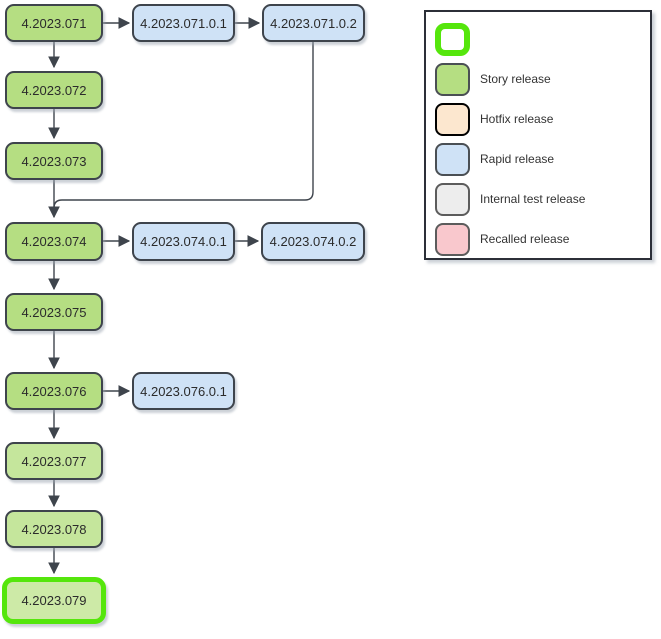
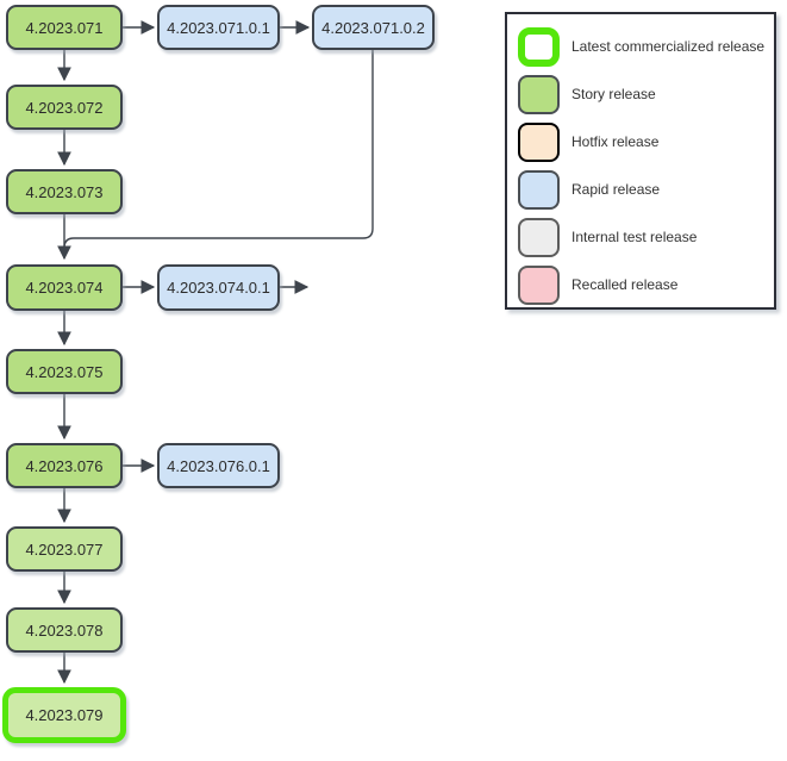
  4.2023.071
  4.2023.072
  4.2023.073
  4.2023.074
  4.2023.075
  4.2023.076
  4.2023.077
  4.2023.078
  4.2023.079
  4.2023.071.0.1
  4.2023.071.0.2
  4.2023.074.0.1
- 4.2023.074.0.2
  4.2023.076.0.1
+ Latest commercialized release
  Story release
  Hotfix release
  Rapid release
  Internal test release
  Recalled release
